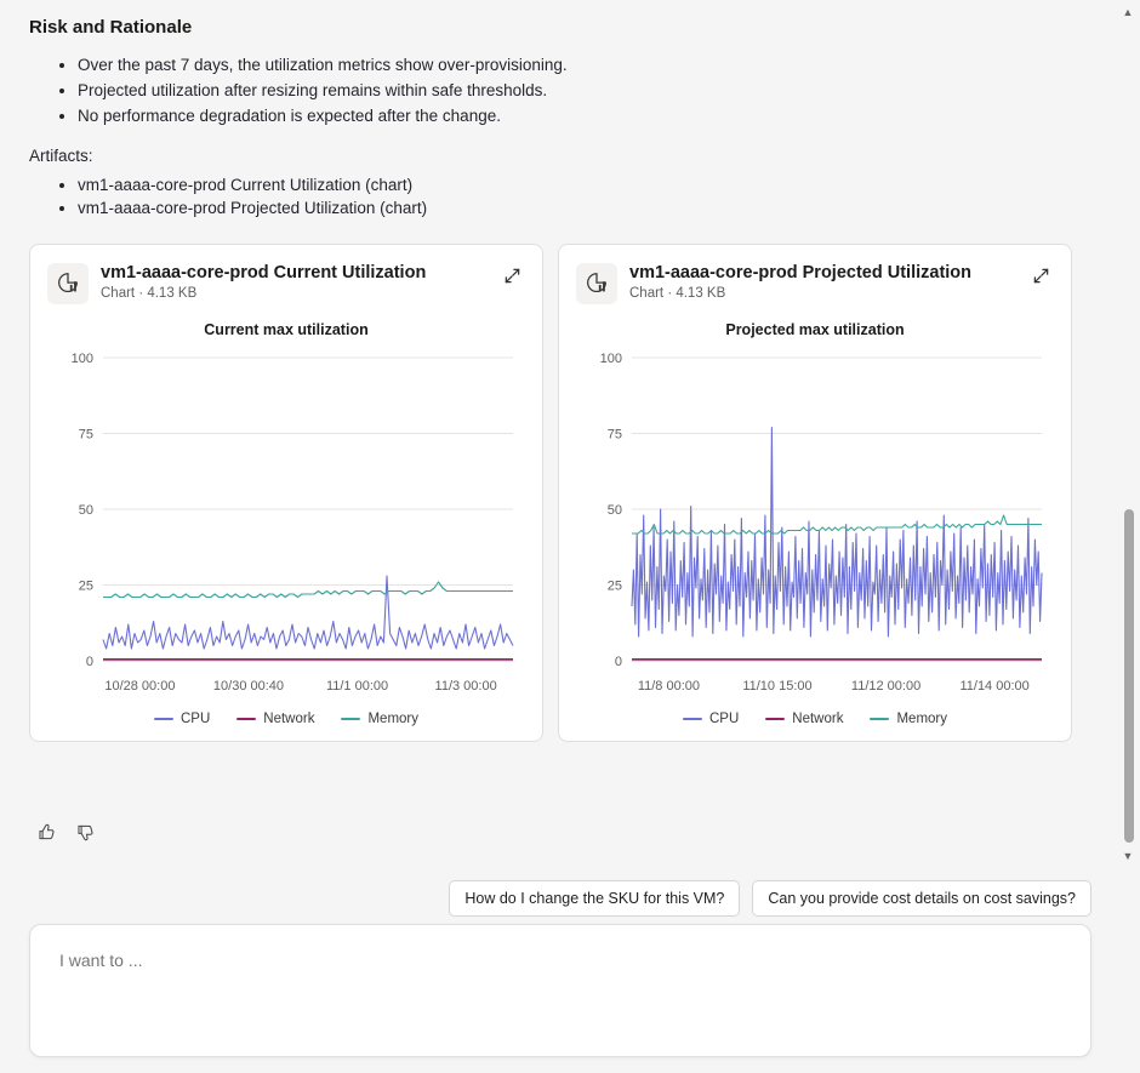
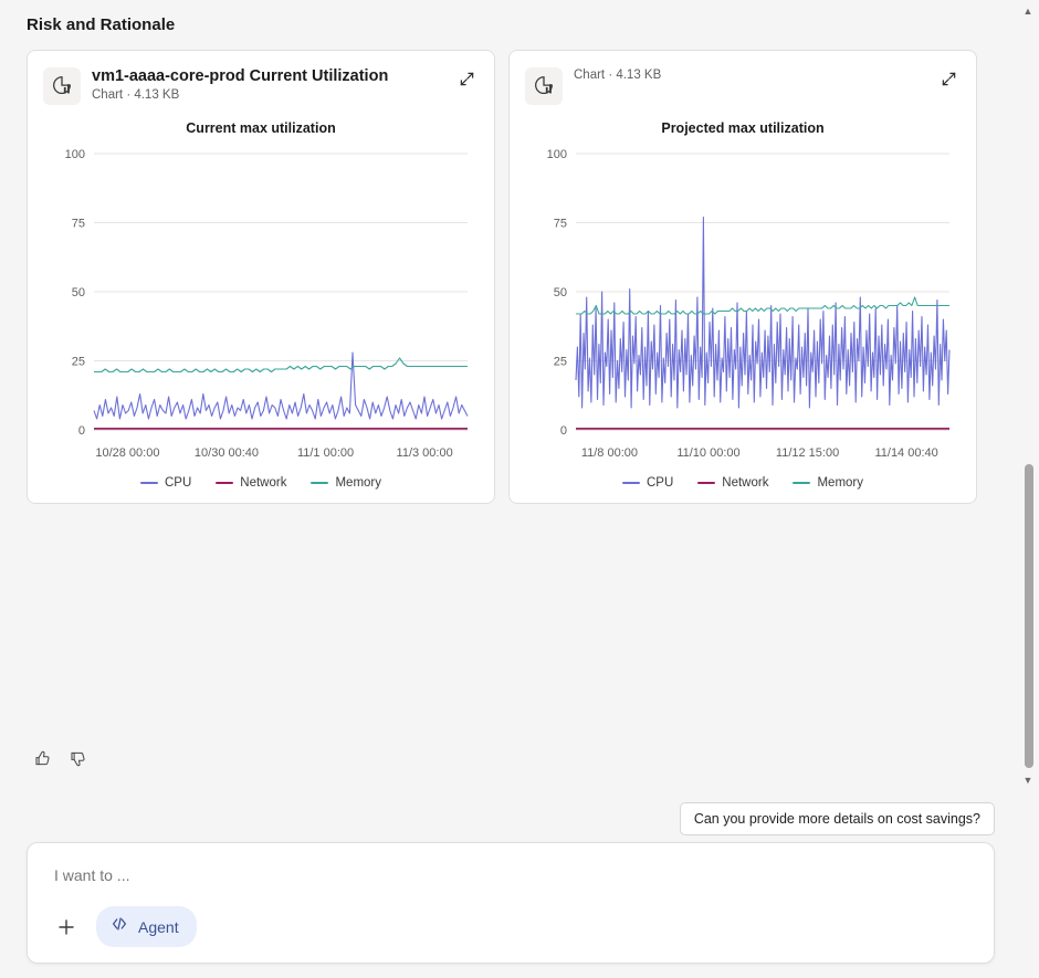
  Risk and Rationale
- Over the past 7 days, the utilization metrics show over-provisioning.
- Projected utilization after resizing remains within safe thresholds.
- No performance degradation is expected after the change.
- Artifacts:
- vm1-aaaa-core-prod Current Utilization (chart)
- vm1-aaaa-core-prod Projected Utilization (chart)
  vm1-aaaa-core-prod Current Utilization
  Chart · 4.13 KB
  Current max utilization
  0
  25
  50
  75
  100
  10/28 00:00
  10/30 00:40
  11/1 00:00
  11/3 00:00
  CPU
  Network
  Memory
- vm1-aaaa-core-prod Projected Utilization
  Chart · 4.13 KB
  Projected max utilization
  0
  25
  50
  75
  100
  11/8 00:00
- 11/10 15:00
+ 11/10 00:00
- 11/12 00:00
+ 11/12 15:00
- 11/14 00:00
+ 11/14 00:40
  CPU
  Network
  Memory
- How do I change the SKU for this VM?
- Can you provide cost details on cost savings?
+ Can you provide more details on cost savings?
  I want to ...
+ Agent
  ▲
  ▼
